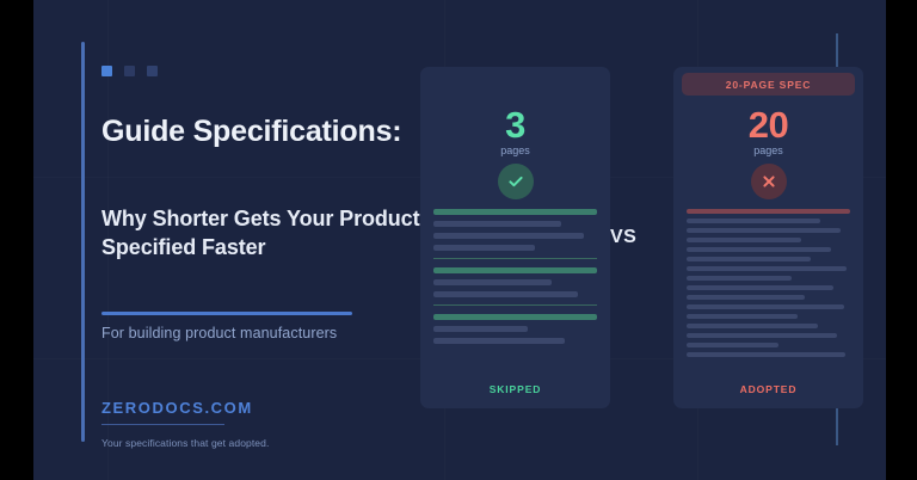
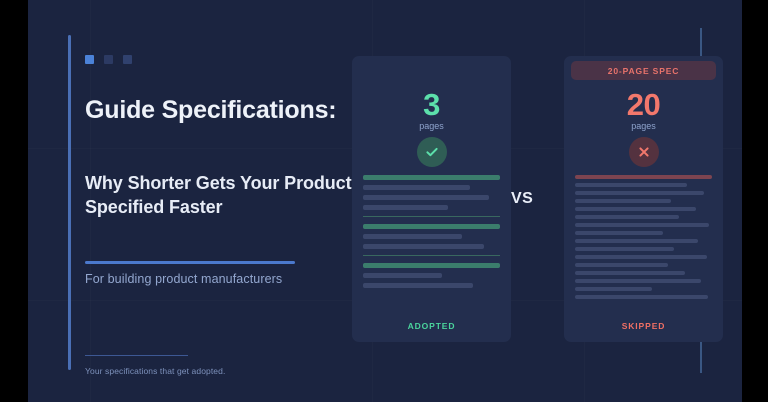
  Guide Specifications:
  Why Shorter Gets Your Product Specified Faster
  For building product manufacturers
- ZERODOCS.COM
  Your specifications that get adopted.
  3
  pages
- SKIPPED
+ ADOPTED
  VS
  20-PAGE SPEC
  20
  pages
- ADOPTED
+ SKIPPED
